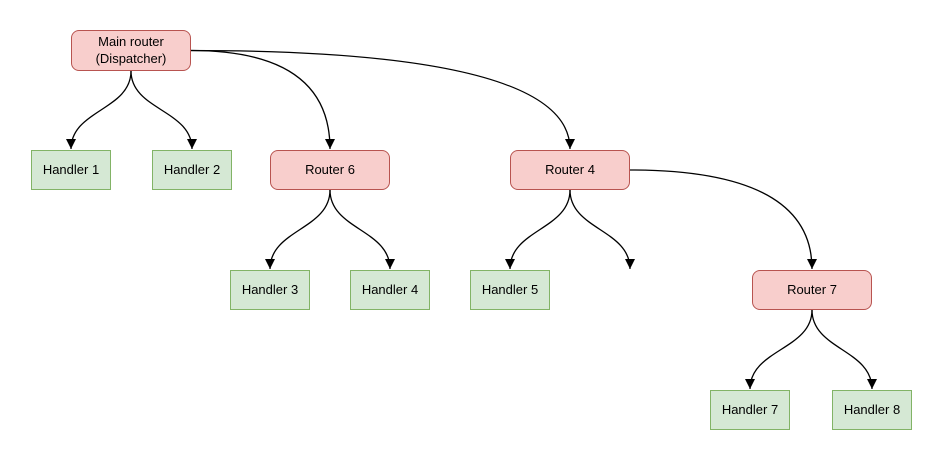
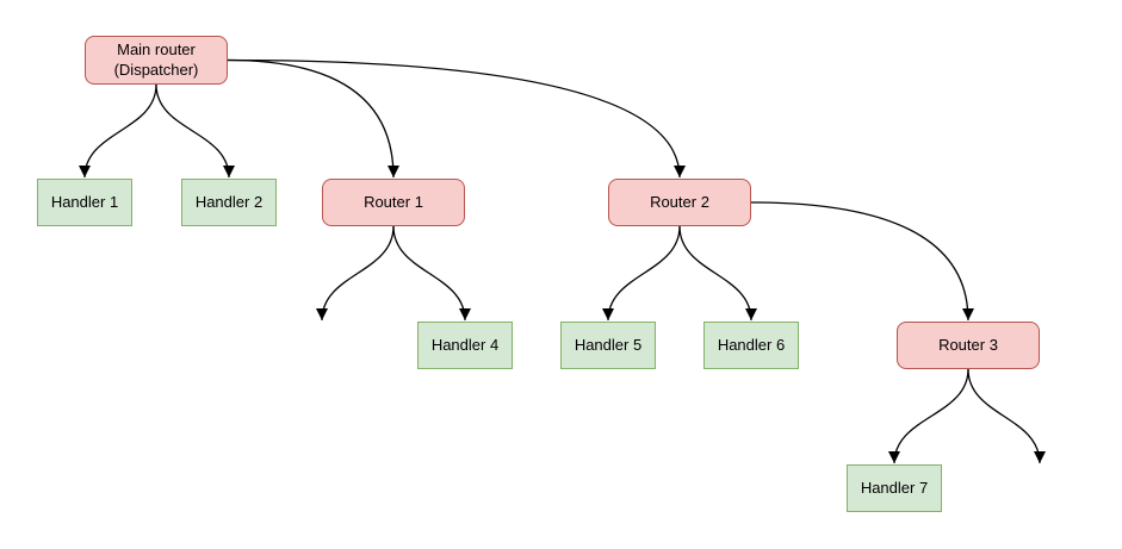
  Main router
  (Dispatcher)
  Handler 1
  Handler 2
- Router 6
+ Router 1
- Router 4
+ Router 2
- Handler 3
  Handler 4
  Handler 5
+ Handler 6
- Router 7
+ Router 3
  Handler 7
- Handler 8
